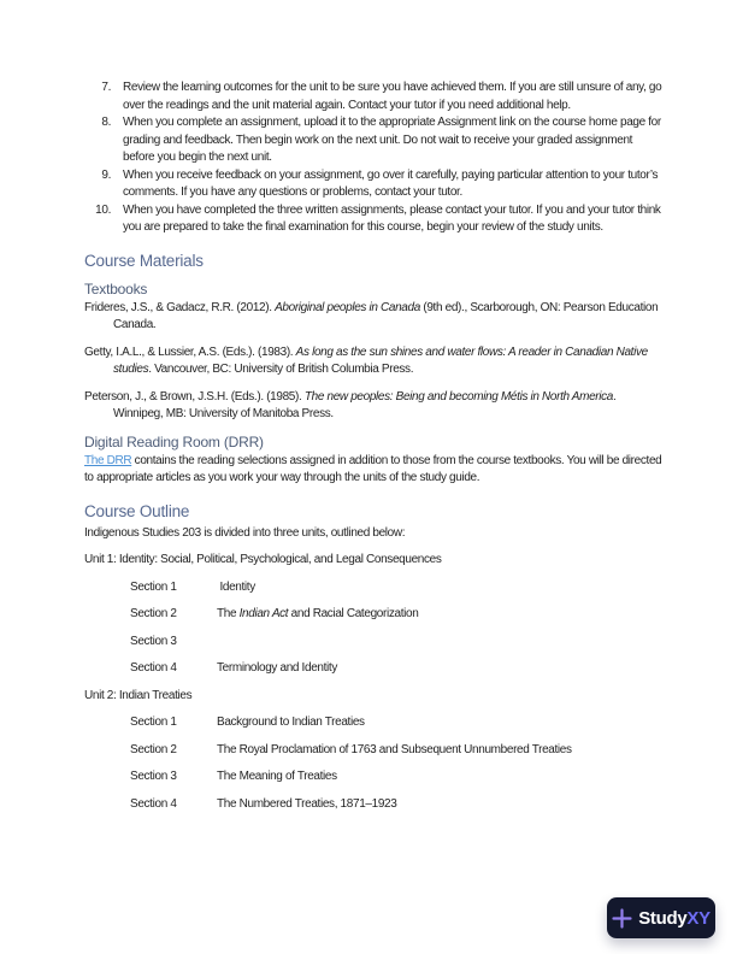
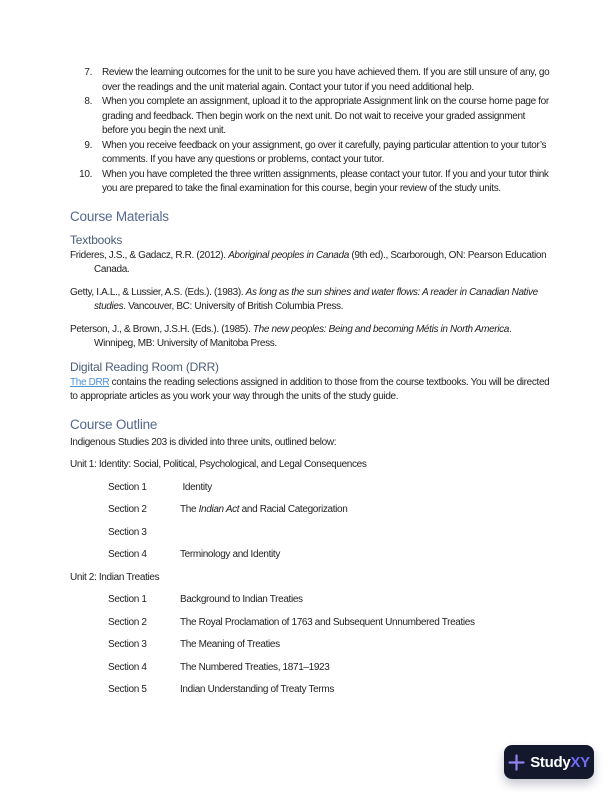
  7.
  Review the learning outcomes for the unit to be sure you have achieved them. If you are still unsure of any, go over the readings and the unit material again. Contact your tutor if you need additional help.
  8.
  When you complete an assignment, upload it to the appropriate Assignment link on the course home page for grading and feedback. Then begin work on the next unit. Do not wait to receive your graded assignment before you begin the next unit.
  9.
  When you receive feedback on your assignment, go over it carefully, paying particular attention to your tutor’s comments. If you have any questions or problems, contact your tutor.
  10.
  When you have completed the three written assignments, please contact your tutor. If you and your tutor think you are prepared to take the final examination for this course, begin your review of the study units.
  Course Materials
  Textbooks
  Frideres, J.S., & Gadacz, R.R. (2012). Aboriginal peoples in Canada (9th ed)., Scarborough, ON: Pearson Education Canada.
  Getty, I.A.L., & Lussier, A.S. (Eds.). (1983). As long as the sun shines and water flows: A reader in Canadian Native studies. Vancouver, BC: University of British Columbia Press.
  Peterson, J., & Brown, J.S.H. (Eds.). (1985). The new peoples: Being and becoming Métis in North America. Winnipeg, MB: University of Manitoba Press.
  Digital Reading Room (DRR)
  The DRR contains the reading selections assigned in addition to those from the course textbooks. You will be directed to appropriate articles as you work your way through the units of the study guide.
  Course Outline
  Indigenous Studies 203 is divided into three units, outlined below:
  Unit 1: Identity: Social, Political, Psychological, and Legal Consequences
  Section 1
  Identity
  Section 2
  The Indian Act and Racial Categorization
  Section 3
  Section 4
  Terminology and Identity
  Unit 2: Indian Treaties
  Section 1
  Background to Indian Treaties
  Section 2
  The Royal Proclamation of 1763 and Subsequent Unnumbered Treaties
  Section 3
  The Meaning of Treaties
  Section 4
  The Numbered Treaties, 1871–1923
+ Section 5
+ Indian Understanding of Treaty Terms
  StudyXY
